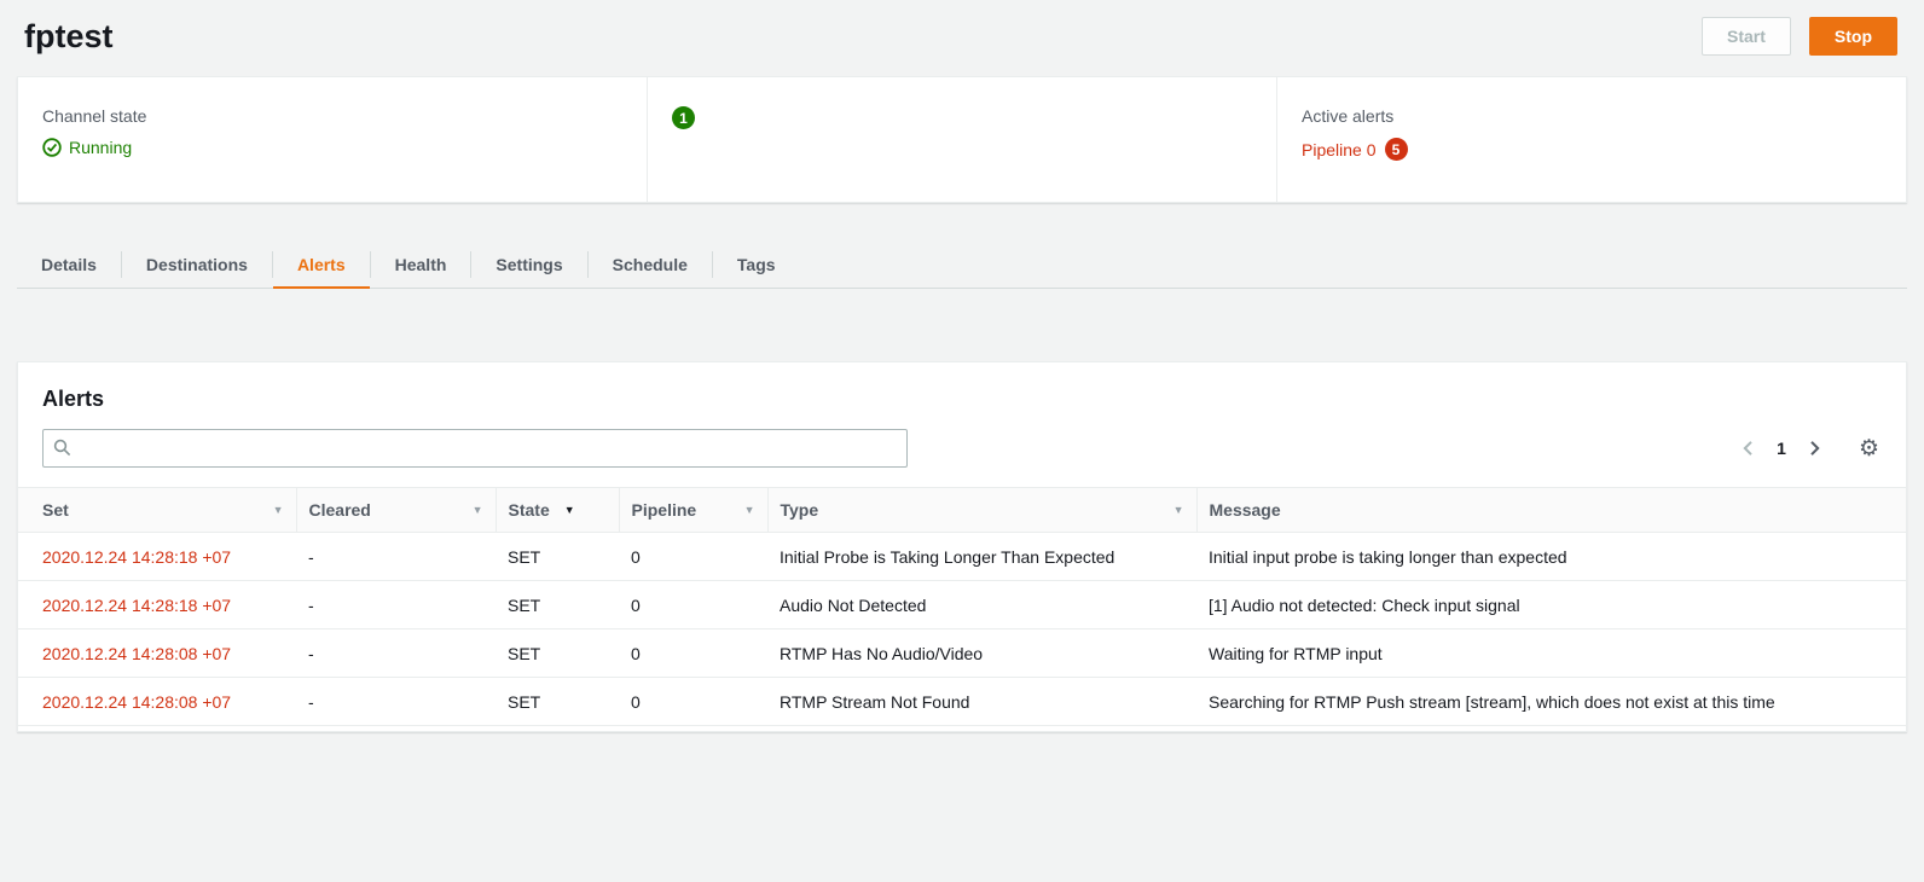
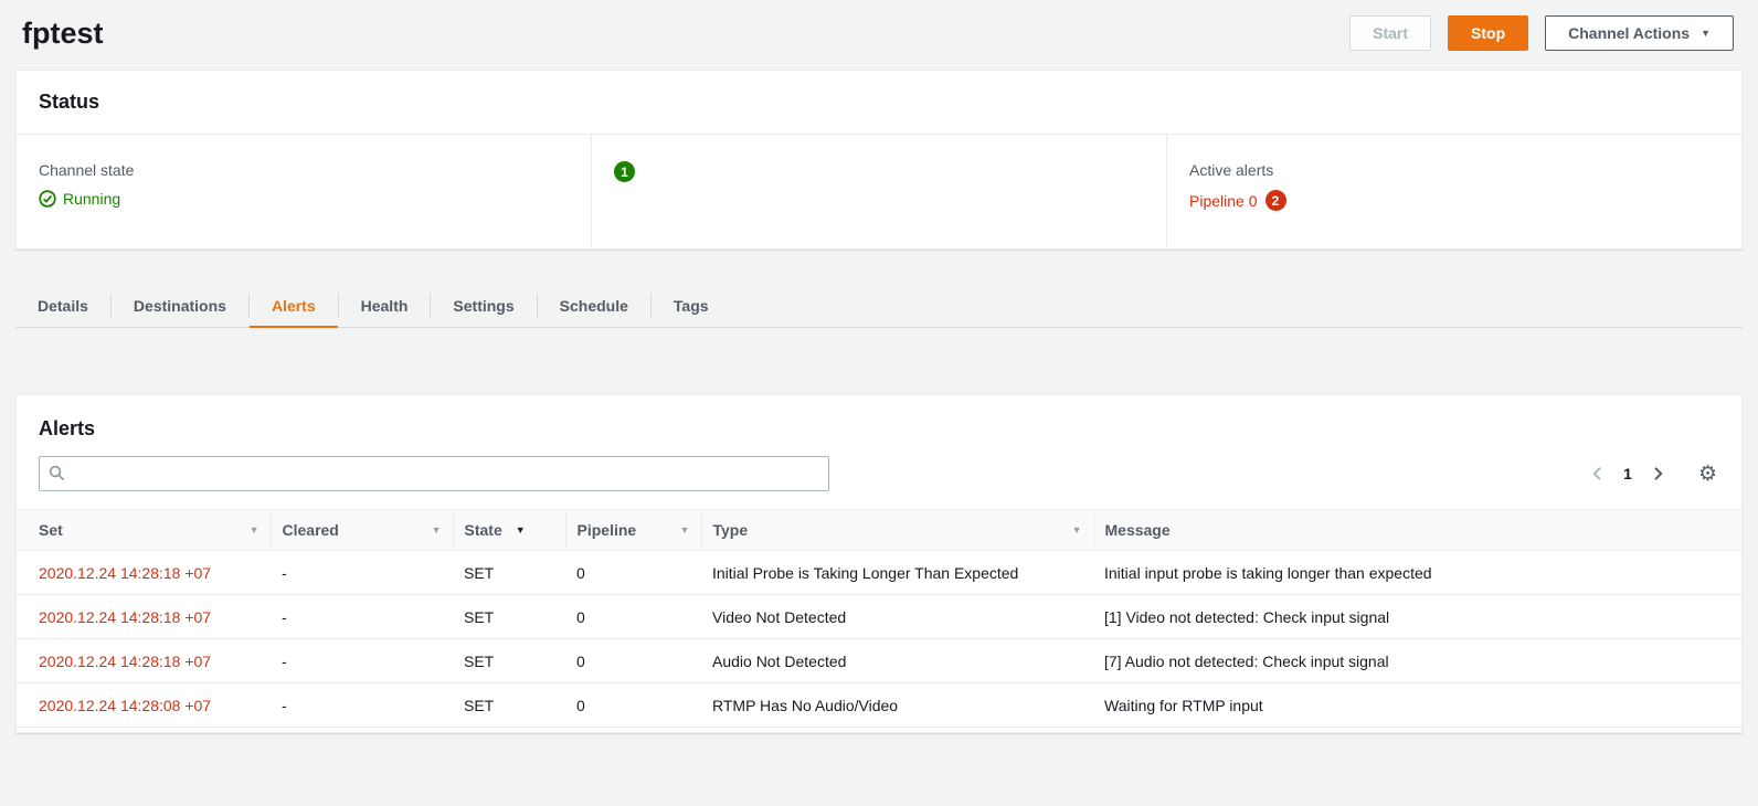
  fptest
  Start
  Stop
+ Channel Actions
+ ▼
+ Status
  Channel state
  Running
  1
  Active alerts
  Pipeline 0
- 5
+ 2
  Details
  Destinations
  Alerts
  Health
  Settings
  Schedule
  Tags
  Alerts
  1
  ⚙
  Set ▼	Cleared ▼	State ▼	Pipeline ▼	Type ▼	Message
  2020.12.24 14:28:18 +07	-	SET	0	Initial Probe is Taking Longer Than Expected	Initial input probe is taking longer than expected
+ 2020.12.24 14:28:18 +07	-	SET	0	Video Not Detected	[1] Video not detected: Check input signal
- 2020.12.24 14:28:18 +07	-	SET	0	Audio Not Detected	[1] Audio not detected: Check input signal
+ 2020.12.24 14:28:18 +07	-	SET	0	Audio Not Detected	[7] Audio not detected: Check input signal
  2020.12.24 14:28:08 +07	-	SET	0	RTMP Has No Audio/Video	Waiting for RTMP input
- 2020.12.24 14:28:08 +07	-	SET	0	RTMP Stream Not Found	Searching for RTMP Push stream [stream], which does not exist at this time
